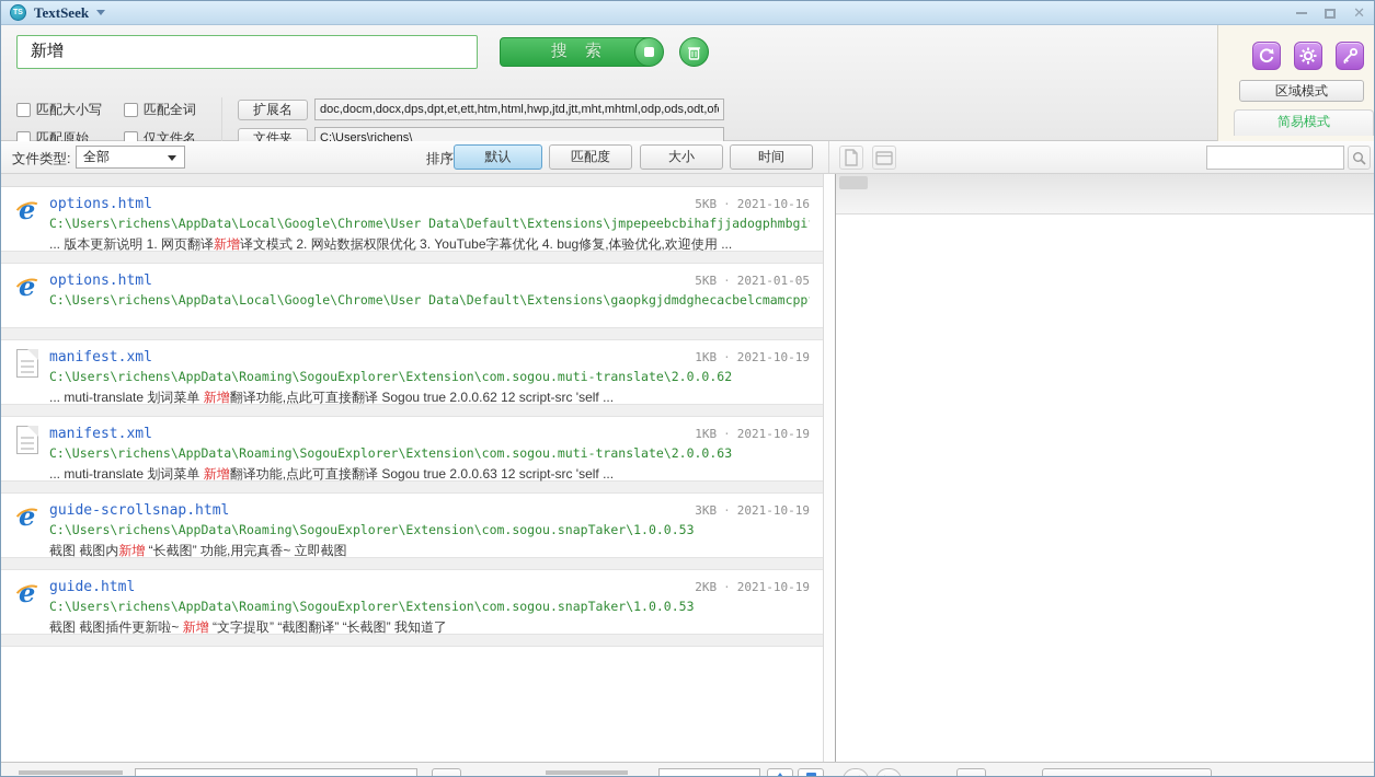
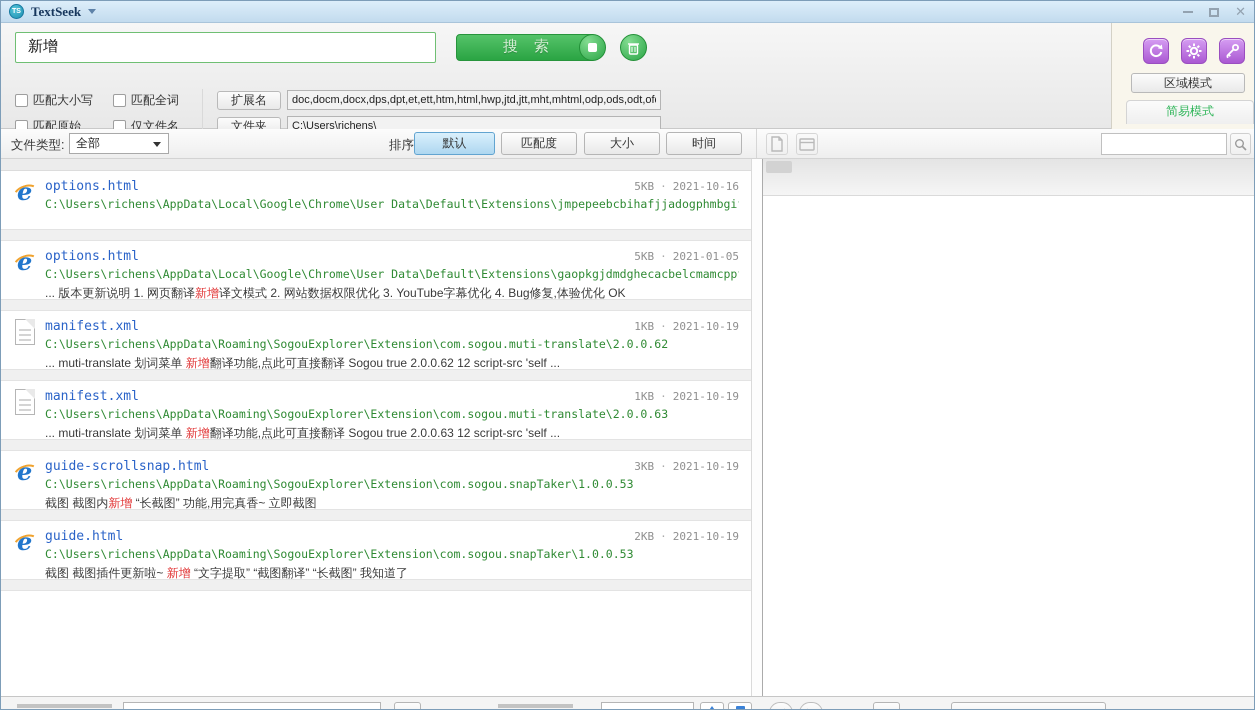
  TextSeek
  ✕
  新增
  搜索
  匹配大小写
  匹配全词
  匹配原始
  仅文件名
  扩展名
  doc,docm,docx,dps,dpt,et,ett,htm,html,hwp,jtd,jtt,mht,mhtml,odp,ods,odt,of
  文件夹
  C:\Users\richens\
  区域模式
  简易模式
  文件类型:
  全部
  默认
  匹配度
  大小
  时间
  e
  5KB · 2021-10-16
  options.html
  C:\Users\richens\AppData\Local\Google\Chrome\User Data\Default\Extensions\jmpepeebcbihafjjadogphmbgi
- ... 版本更新说明 1. 网页翻译新增译文模式 2. 网站数据权限优化 3. YouTube字幕优化 4. bug修复,体验优化,欢迎使用 ...
  e
  5KB · 2021-01-05
  options.html
  C:\Users\richens\AppData\Local\Google\Chrome\User Data\Default\Extensions\gaopkgjdmdghecacbelcmamcpp
+ ... 版本更新说明 1. 网页翻译新增译文模式 2. 网站数据权限优化 3. YouTube字幕优化 4. Bug修复,体验优化 OK
  1KB · 2021-10-19
  manifest.xml
  C:\Users\richens\AppData\Roaming\SogouExplorer\Extension\com.sogou.muti-translate\2.0.0.62
  ... muti-translate 划词菜单 新增翻译功能,点此可直接翻译 Sogou true 2.0.0.62 12 script-src 'self ...
  1KB · 2021-10-19
  manifest.xml
  C:\Users\richens\AppData\Roaming\SogouExplorer\Extension\com.sogou.muti-translate\2.0.0.63
  ... muti-translate 划词菜单 新增翻译功能,点此可直接翻译 Sogou true 2.0.0.63 12 script-src 'self ...
  e
  3KB · 2021-10-19
  guide-scrollsnap.html
  C:\Users\richens\AppData\Roaming\SogouExplorer\Extension\com.sogou.snapTaker\1.0.0.53
  截图 截图内新增 “长截图” 功能,用完真香~ 立即截图
  e
  2KB · 2021-10-19
  guide.html
  C:\Users\richens\AppData\Roaming\SogouExplorer\Extension\com.sogou.snapTaker\1.0.0.53
  截图 截图插件更新啦~ 新增 “文字提取” “截图翻译” “长截图” 我知道了
